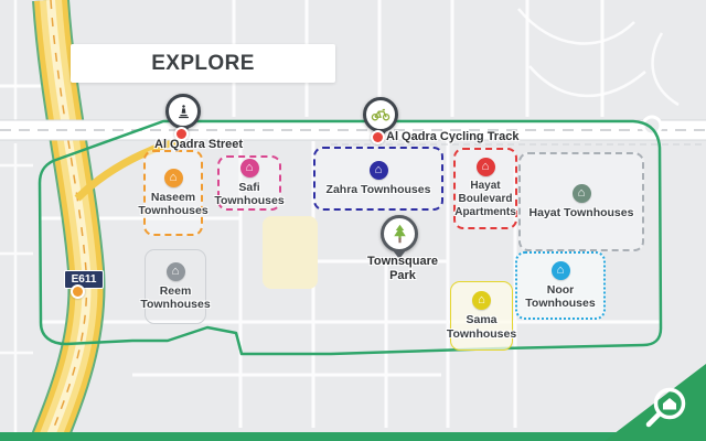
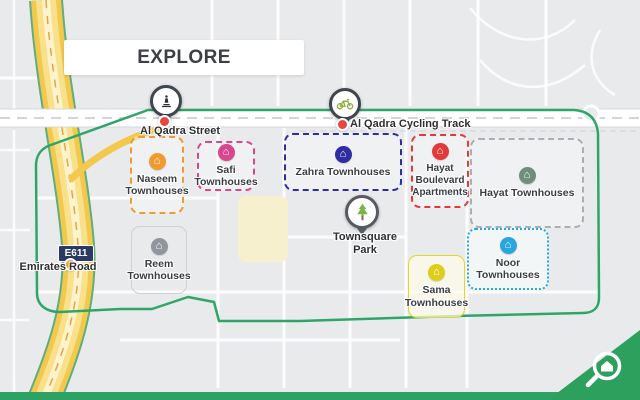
  ⌂
  Naseem Townhouses
  ⌂
  Safi Townhouses
  ⌂
  Zahra Townhouses
  ⌂
  Hayat Boulevard Apartments
  ⌂
  Hayat Townhouses
  ⌂
  Sama Townhouses
  ⌂
  Noor Townhouses
  ⌂
  Reem Townhouses
  Al Qadra Street
  Al Qadra Cycling Track
  Townsquare Park
  E611
+ Emirates Road
  EXPLORE
